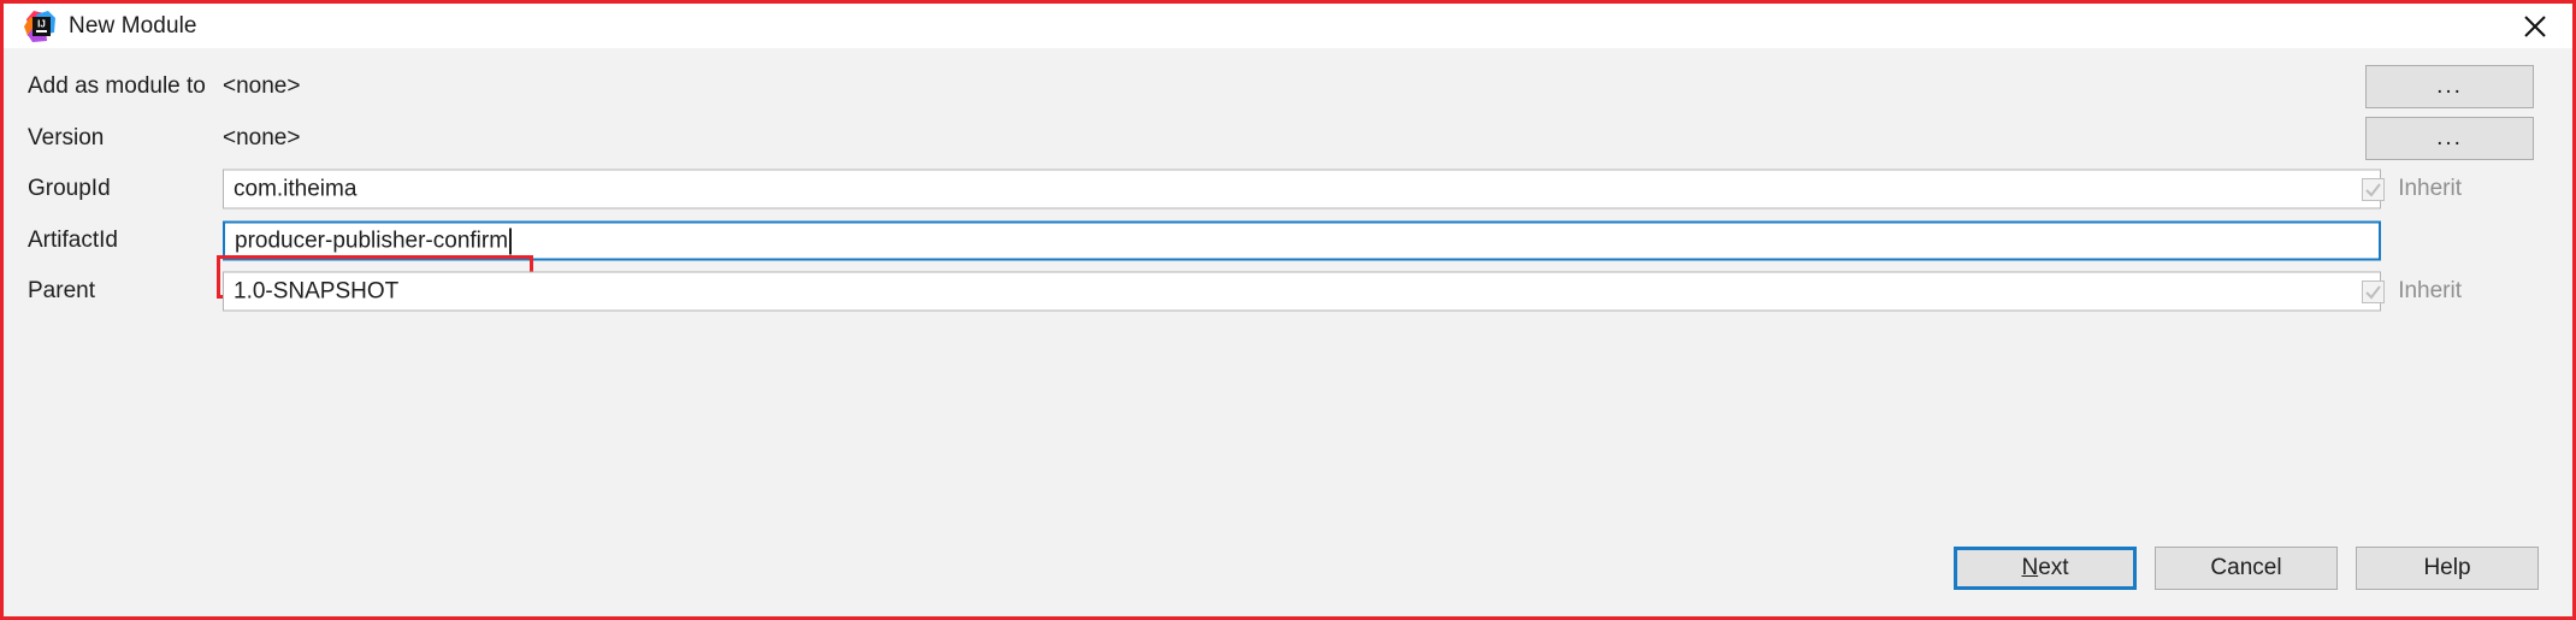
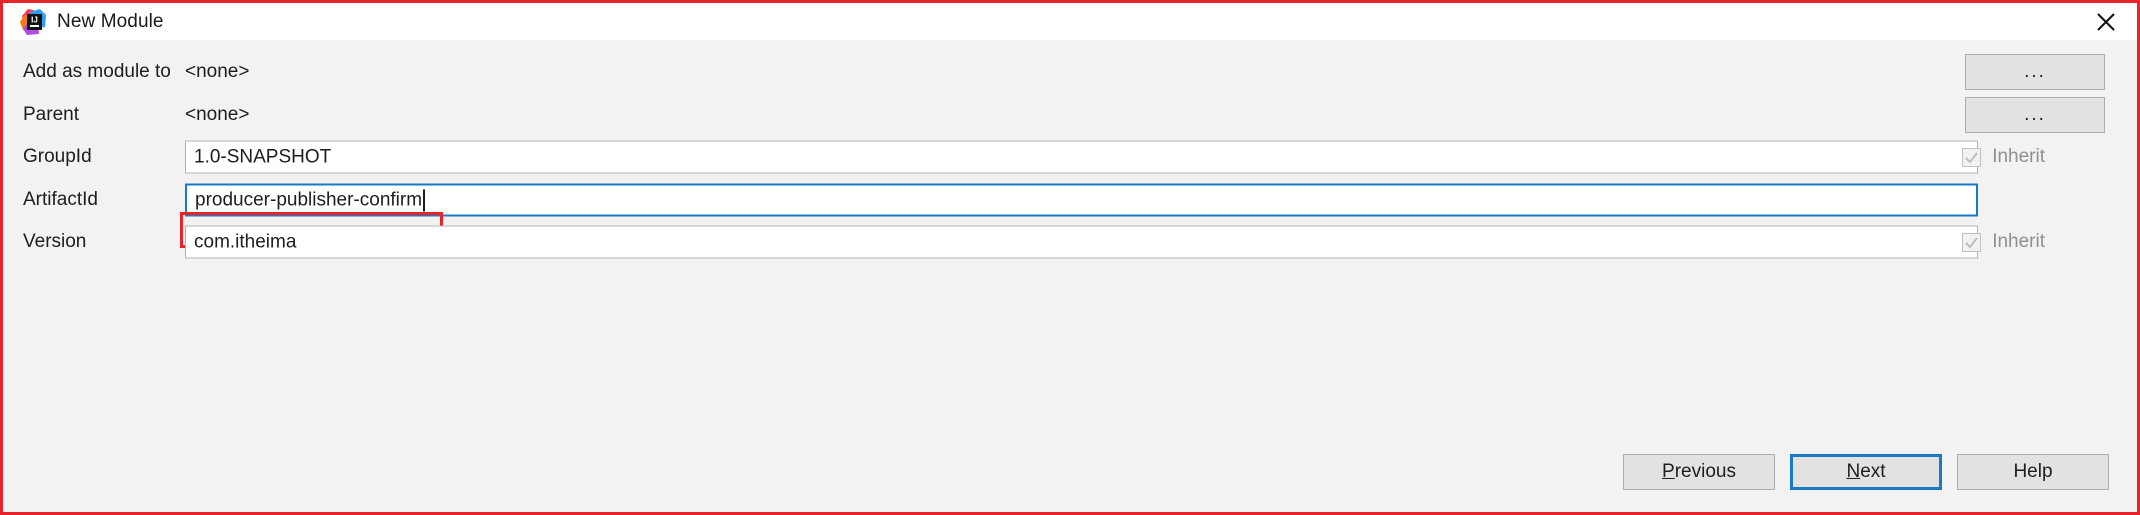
  IJ
  New Module
  Add as module to
  <none>
  ...
- Version
+ Parent
  <none>
  ...
  GroupId
- com.itheima
+ 1.0-SNAPSHOT
  Inherit
  ArtifactId
  producer-publisher-confirm
- Parent
+ Version
- 1.0-SNAPSHOT
+ com.itheima
  Inherit
+ P
+ revious
  N
  ext
- Cancel
  Help
